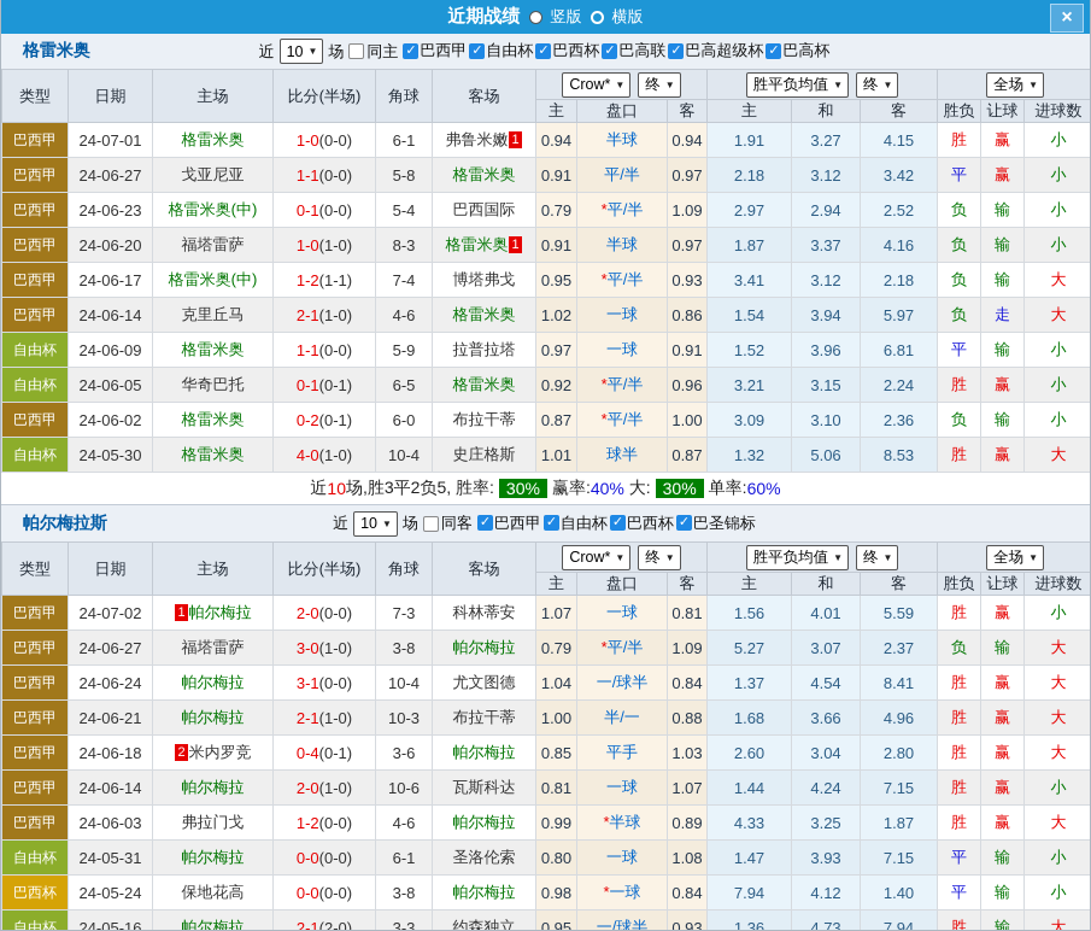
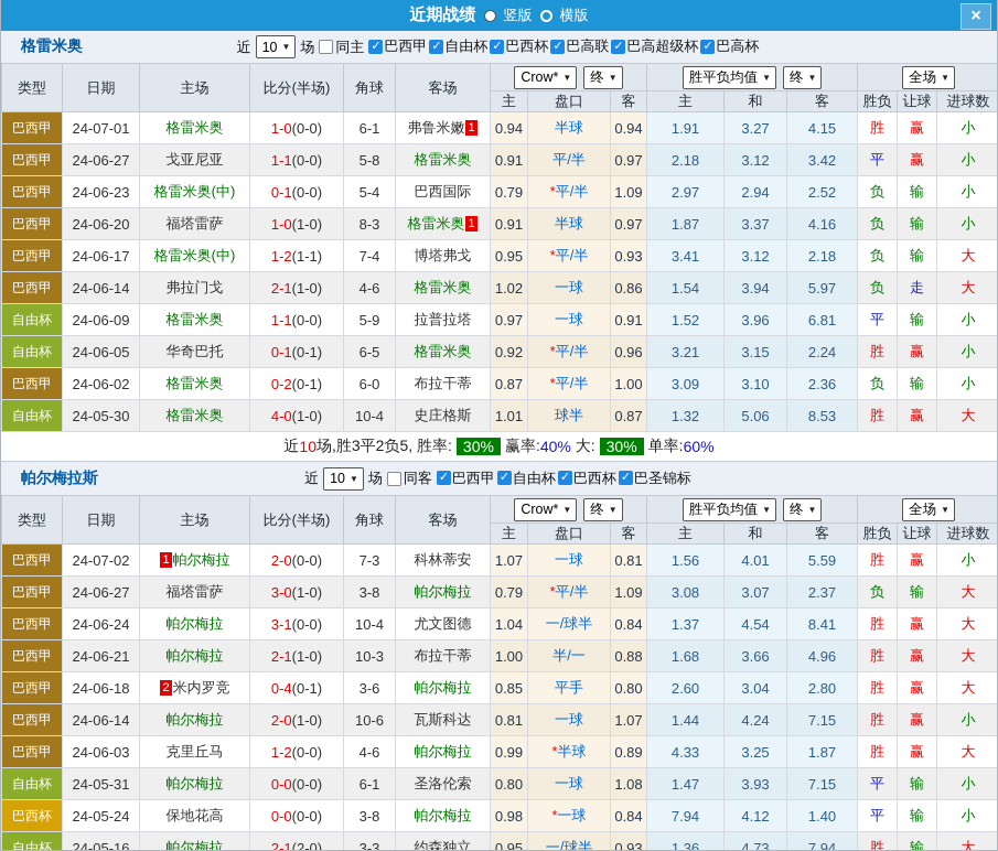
  近期战绩
  竖版
  横版
  ×
  格雷米奥
  近
  10
  ▼
  场
  同主
  巴西甲
  自由杯
  巴西杯
  巴高联
  巴高超级杯
  巴高杯
  类型	日期	主场	比分(半场)	角球	客场	Crow* ▼ 终 ▼	胜平负均值 ▼ 终 ▼	全场 ▼
  主	盘口	客	主	和	客	胜负	让球	进球数
  巴西甲	24-07-01	格雷米奥	1-0(0-0)	6-1	弗鲁米嫩 1	0.94	半球	0.94	1.91	3.27	4.15	胜	赢	小
  巴西甲	24-06-27	戈亚尼亚	1-1(0-0)	5-8	格雷米奥	0.91	平/半	0.97	2.18	3.12	3.42	平	赢	小
  巴西甲	24-06-23	格雷米奥(中)	0-1(0-0)	5-4	巴西国际	0.79	*平/半	1.09	2.97	2.94	2.52	负	输	小
  巴西甲	24-06-20	福塔雷萨	1-0(1-0)	8-3	格雷米奥 1	0.91	半球	0.97	1.87	3.37	4.16	负	输	小
  巴西甲	24-06-17	格雷米奥(中)	1-2(1-1)	7-4	博塔弗戈	0.95	*平/半	0.93	3.41	3.12	2.18	负	输	大
- 巴西甲	24-06-14	克里丘马	2-1(1-0)	4-6	格雷米奥	1.02	一球	0.86	1.54	3.94	5.97	负	走	大
+ 巴西甲	24-06-14	弗拉门戈	2-1(1-0)	4-6	格雷米奥	1.02	一球	0.86	1.54	3.94	5.97	负	走	大
  自由杯	24-06-09	格雷米奥	1-1(0-0)	5-9	拉普拉塔	0.97	一球	0.91	1.52	3.96	6.81	平	输	小
  自由杯	24-06-05	华奇巴托	0-1(0-1)	6-5	格雷米奥	0.92	*平/半	0.96	3.21	3.15	2.24	胜	赢	小
  巴西甲	24-06-02	格雷米奥	0-2(0-1)	6-0	布拉干蒂	0.87	*平/半	1.00	3.09	3.10	2.36	负	输	小
  自由杯	24-05-30	格雷米奥	4-0(1-0)	10-4	史庄格斯	1.01	球半	0.87	1.32	5.06	8.53	胜	赢	大
  近
  10
  场,胜3平2负5, 胜率:
  30%
  赢率:
  40%
  大:
  30%
  单率:
  60%
  帕尔梅拉斯
  近
  10
  ▼
  场
  同客
  巴西甲
  自由杯
  巴西杯
  巴圣锦标
  类型	日期	主场	比分(半场)	角球	客场	Crow* ▼ 终 ▼	胜平负均值 ▼ 终 ▼	全场 ▼
  主	盘口	客	主	和	客	胜负	让球	进球数
  巴西甲	24-07-02	1 帕尔梅拉	2-0(0-0)	7-3	科林蒂安	1.07	一球	0.81	1.56	4.01	5.59	胜	赢	小
- 巴西甲	24-06-27	福塔雷萨	3-0(1-0)	3-8	帕尔梅拉	0.79	*平/半	1.09	5.27	3.07	2.37	负	输	大
+ 巴西甲	24-06-27	福塔雷萨	3-0(1-0)	3-8	帕尔梅拉	0.79	*平/半	1.09	3.08	3.07	2.37	负	输	大
  巴西甲	24-06-24	帕尔梅拉	3-1(0-0)	10-4	尤文图德	1.04	一/球半	0.84	1.37	4.54	8.41	胜	赢	大
  巴西甲	24-06-21	帕尔梅拉	2-1(1-0)	10-3	布拉干蒂	1.00	半/一	0.88	1.68	3.66	4.96	胜	赢	大
- 巴西甲	24-06-18	2 米内罗竞	0-4(0-1)	3-6	帕尔梅拉	0.85	平手	1.03	2.60	3.04	2.80	胜	赢	大
+ 巴西甲	24-06-18	2 米内罗竞	0-4(0-1)	3-6	帕尔梅拉	0.85	平手	0.80	2.60	3.04	2.80	胜	赢	大
  巴西甲	24-06-14	帕尔梅拉	2-0(1-0)	10-6	瓦斯科达	0.81	一球	1.07	1.44	4.24	7.15	胜	赢	小
- 巴西甲	24-06-03	弗拉门戈	1-2(0-0)	4-6	帕尔梅拉	0.99	*半球	0.89	4.33	3.25	1.87	胜	赢	大
+ 巴西甲	24-06-03	克里丘马	1-2(0-0)	4-6	帕尔梅拉	0.99	*半球	0.89	4.33	3.25	1.87	胜	赢	大
  自由杯	24-05-31	帕尔梅拉	0-0(0-0)	6-1	圣洛伦索	0.80	一球	1.08	1.47	3.93	7.15	平	输	小
  巴西杯	24-05-24	保地花高	0-0(0-0)	3-8	帕尔梅拉	0.98	*一球	0.84	7.94	4.12	1.40	平	输	小
  自由杯	24-05-16	帕尔梅拉	2-1(2-0)	3-3	约森独立	0.95	一/球半	0.93	1.36	4.73	7.94	胜	输	大
